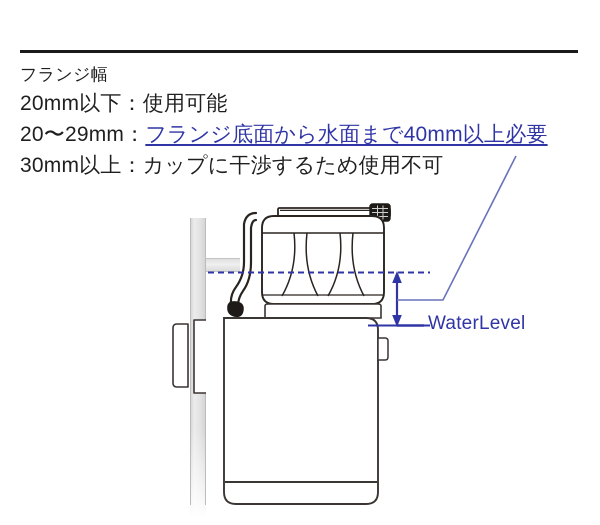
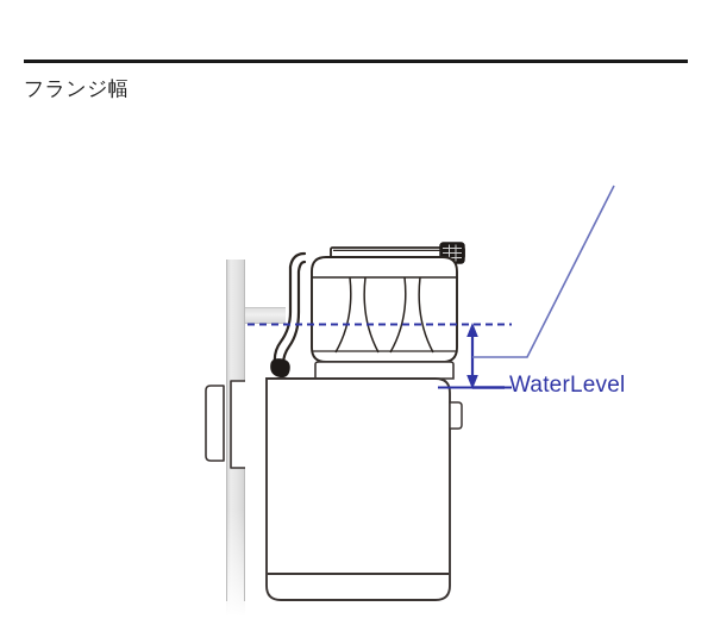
  フランジ幅
- 20mm以下：使用可能
- 20〜29mm：フランジ底面から水面まで40mm以上必要
- 30mm以上：カップに干渉するため使用不可
  WaterLevel
